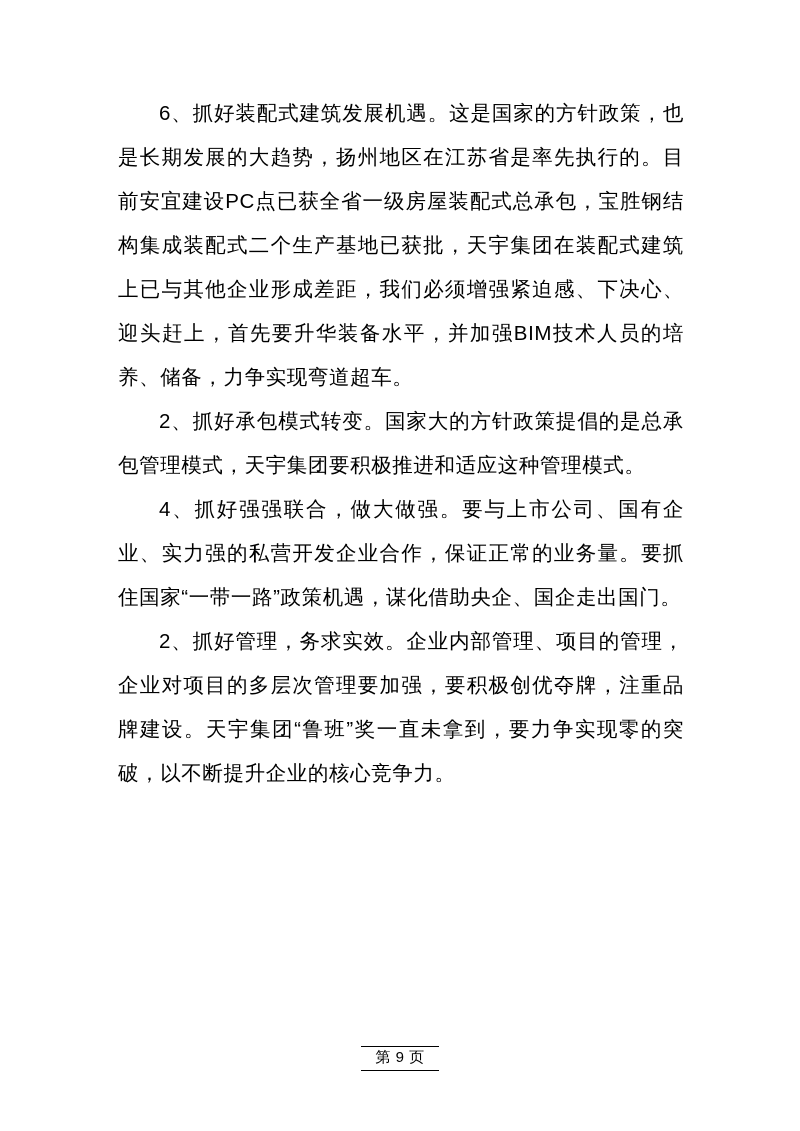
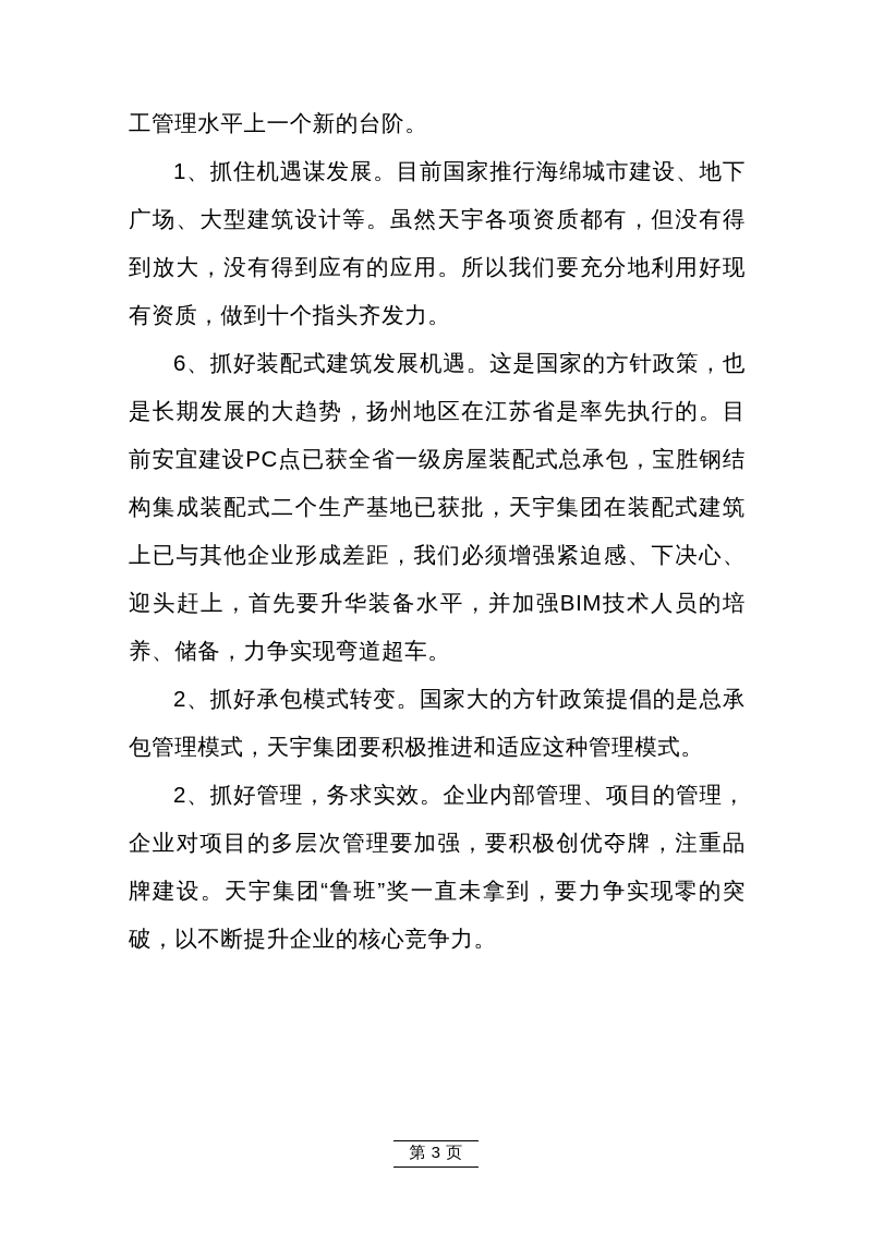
+ 工管理水平上一个新的台阶。
+ 1、抓住机遇谋发展。目前国家推行海绵城市建设、地下广场、大型建筑设计等。虽然天宇各项资质都有，但没有得到放大，没有得到应有的应用。所以我们要充分地利用好现有资质，做到十个指头齐发力。
  6、抓好装配式建筑发展机遇。这是国家的方针政策，也是长期发展的大趋势，扬州地区在江苏省是率先执行的。目前安宜建设PC点已获全省一级房屋装配式总承包，宝胜钢结构集成装配式二个生产基地已获批，天宇集团在装配式建筑上已与其他企业形成差距，我们必须增强紧迫感、下决心、迎头赶上，首先要升华装备水平，并加强BIM技术人员的培养、储备，力争实现弯道超车。
  2、抓好承包模式转变。国家大的方针政策提倡的是总承包管理模式，天宇集团要积极推进和适应这种管理模式。
- 4、抓好强强联合，做大做强。要与上市公司、国有企业、实力强的私营开发企业合作，保证正常的业务量。要抓住国家“一带一路”政策机遇，谋化借助央企、国企走出国门。
  2、抓好管理，务求实效。企业内部管理、项目的管理，企业对项目的多层次管理要加强，要积极创优夺牌，注重品牌建设。天宇集团“鲁班”奖一直未拿到，要力争实现零的突破，以不断提升企业的核心竞争力。
- 第 9 页
+ 第 3 页
